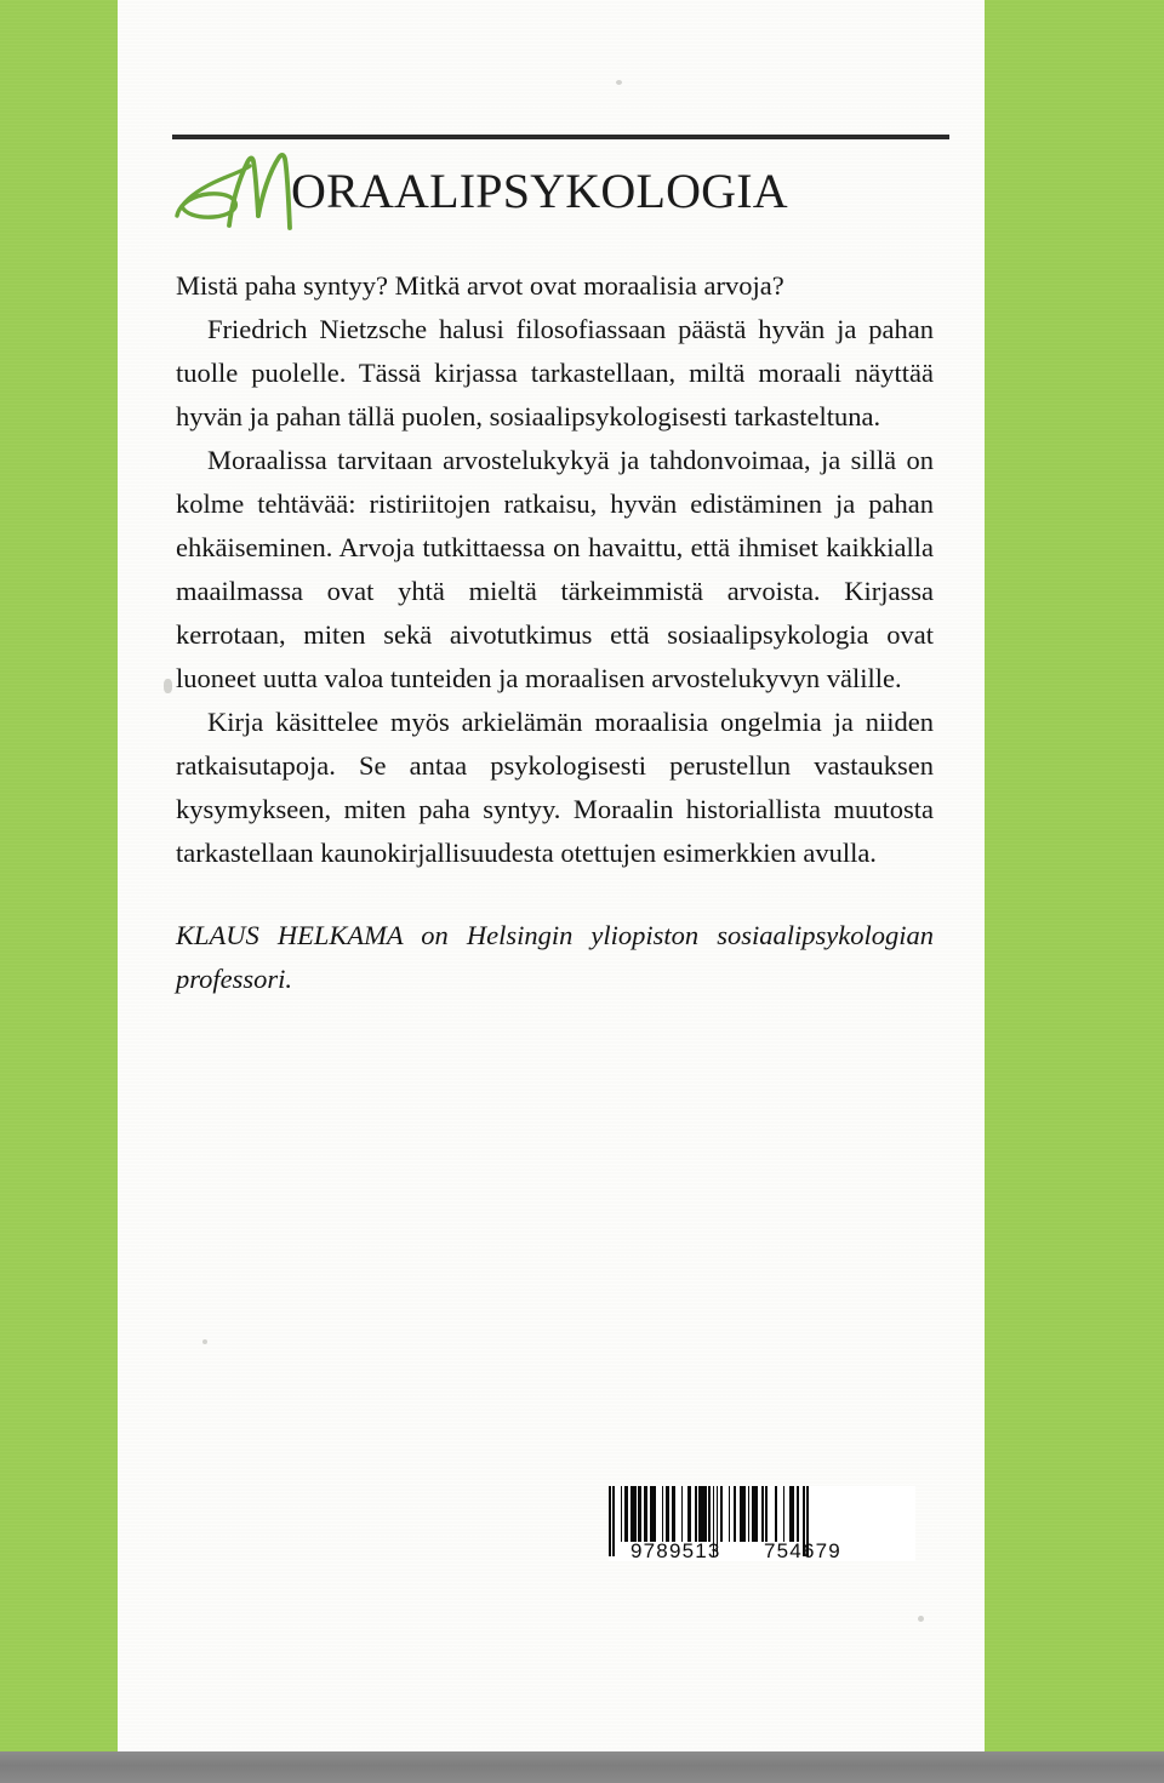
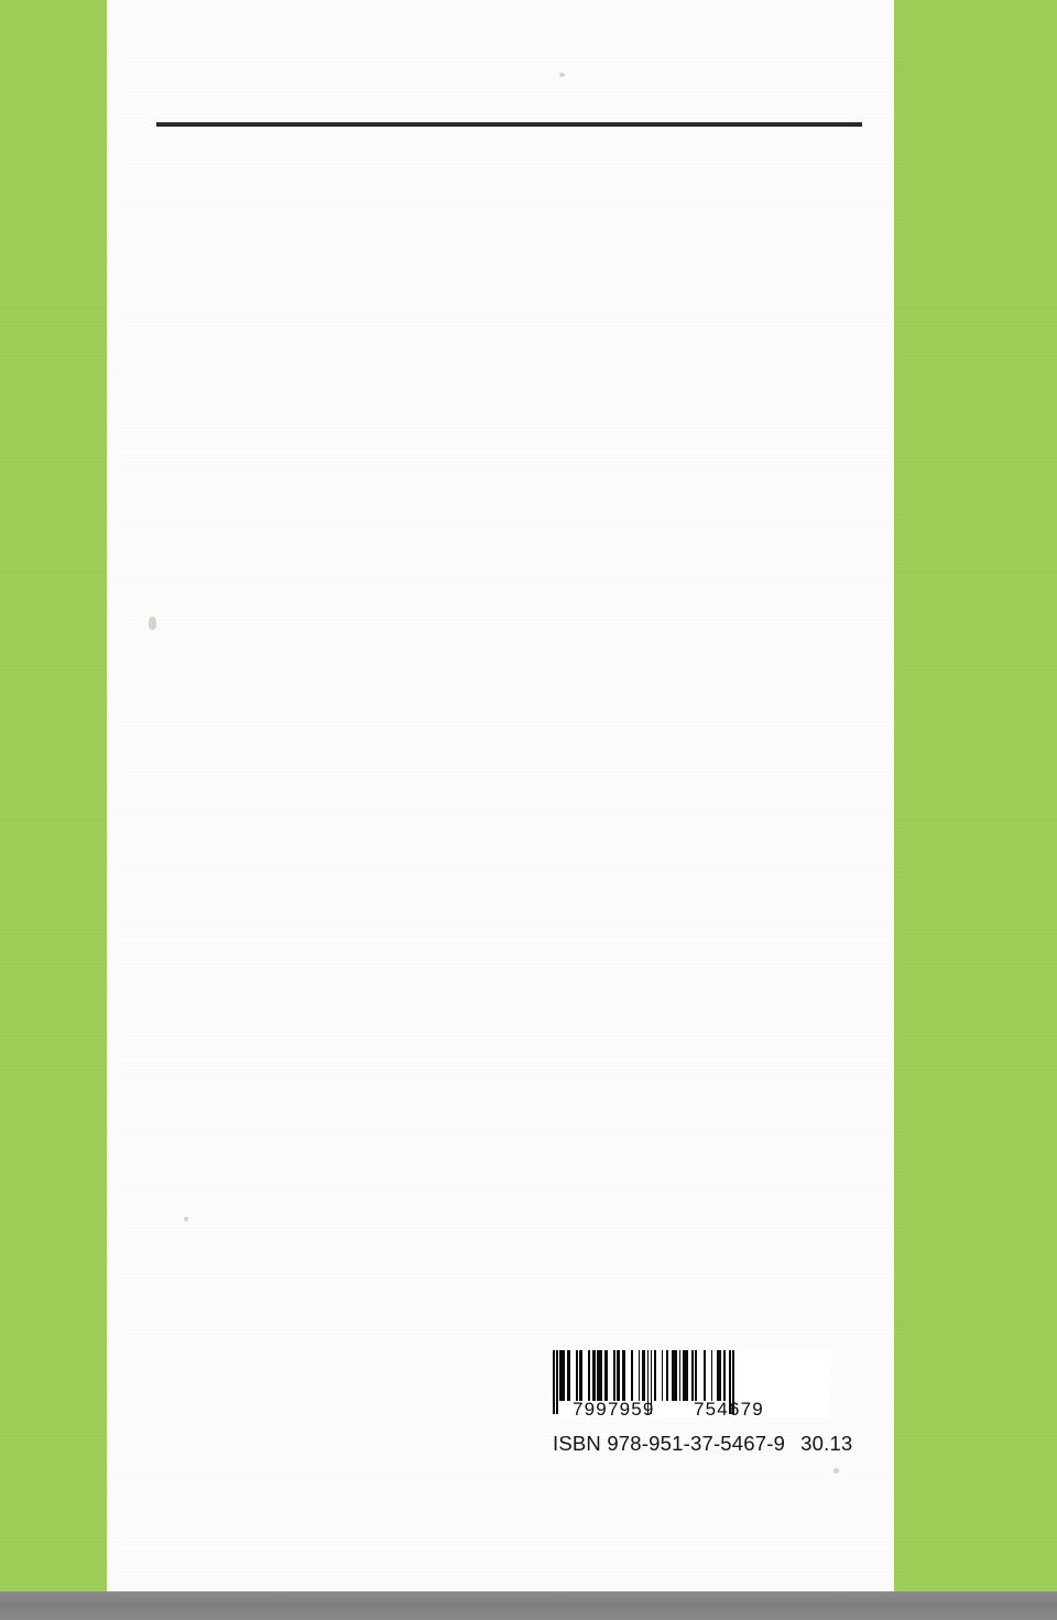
- ORAALIPSYKOLOGIA
- Mistä paha syntyy? Mitkä arvot ovat moraalisia arvoja?
- Friedrich Nietzsche halusi filosofiassaan päästä hyvän ja pahan tuolle puolelle. Tässä kirjassa tarkastellaan, miltä moraali näyttää hyvän ja pahan tällä puolen, sosiaalipsykologisesti tarkasteltuna.
- Moraalissa tarvitaan arvostelukykyä ja tahdonvoimaa, ja sillä on kolme tehtävää: ristiriitojen ratkaisu, hyvän edistäminen ja pahan ehkäiseminen. Arvoja tutkittaessa on havaittu, että ihmiset kaikkialla maailmassa ovat yhtä mieltä tärkeimmistä arvoista. Kirjassa kerrotaan, miten sekä aivotutkimus että sosiaalipsykologia ovat luoneet uutta valoa tunteiden ja moraalisen arvostelukyvyn välille.
- Kirja käsittelee myös arkielämän moraalisia ongelmia ja niiden ratkaisutapoja. Se antaa psykologisesti perustellun vastauksen kysymykseen, miten paha syntyy. Moraalin historiallista muutosta tarkastellaan kaunokirjallisuudesta otettujen esimerkkien avulla.
- KLAUS HELKAMA on Helsingin yliopiston sosiaalipsykologian professori.
- 9789513
+ 7997959
  754679
+ ISBN 978-951-37-5467-9 30.13
